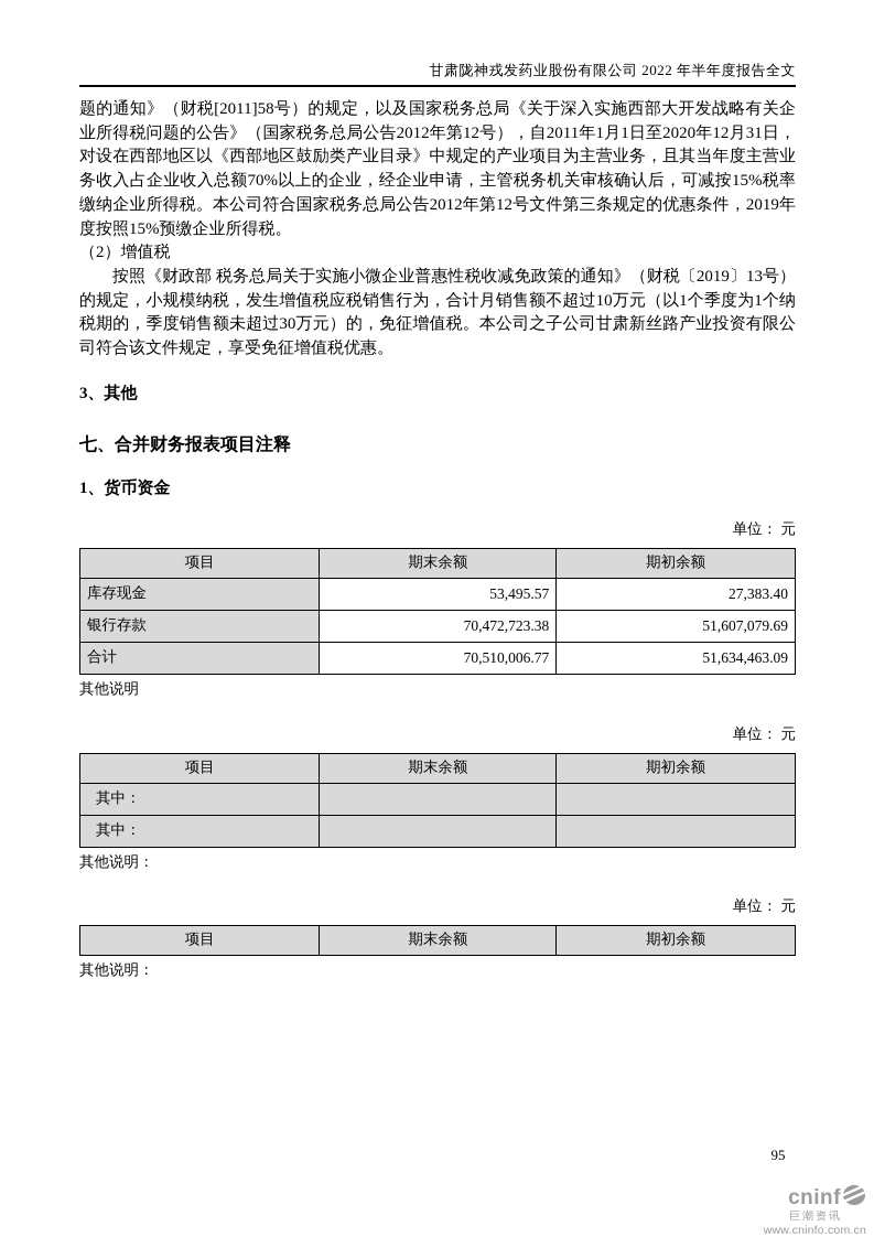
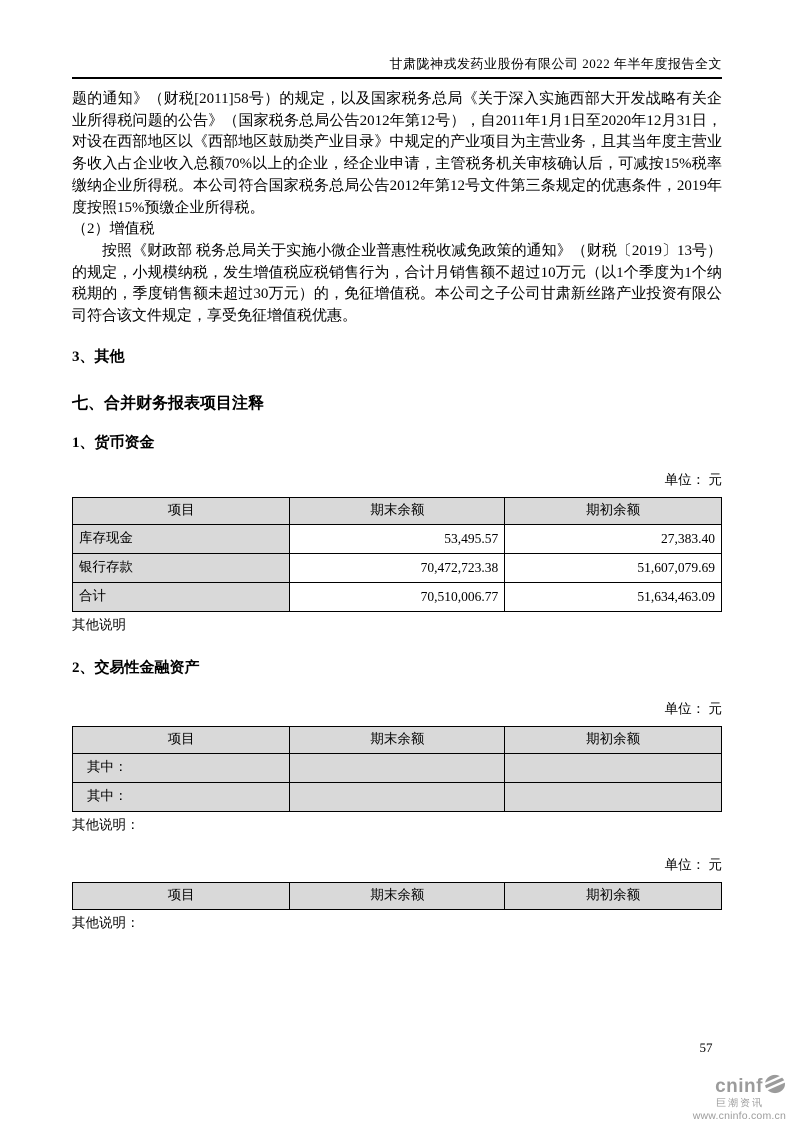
  甘肃陇神戎发药业股份有限公司 2022 年半年度报告全文
  题的通知》（财税[2011]58号）的规定，以及国家税务总局《关于深入实施西部大开发战略有关企业所得税问题的公告》（国家税务总局公告2012年第12号），自2011年1月1日至2020年12月31日，对设在西部地区以《西部地区鼓励类产业目录》中规定的产业项目为主营业务，且其当年度主营业务收入占企业收入总额70%以上的企业，经企业申请，主管税务机关审核确认后，可减按15%税率缴纳企业所得税。本公司符合国家税务总局公告2012年第12号文件第三条规定的优惠条件，2019年度按照15%预缴企业所得税。
  （2）增值税
  按照《财政部 税务总局关于实施小微企业普惠性税收减免政策的通知》（财税〔2019〕13号）的规定，小规模纳税，发生增值税应税销售行为，合计月销售额不超过10万元（以1个季度为1个纳税期的，季度销售额未超过30万元）的，免征增值税。本公司之子公司甘肃新丝路产业投资有限公司符合该文件规定，享受免征增值税优惠。
  3、其他
  七、合并财务报表项目注释
  1、货币资金
  单位： 元
  项目	期末余额	期初余额
  库存现金	53,495.57	27,383.40
  银行存款	70,472,723.38	51,607,079.69
  合计	70,510,006.77	51,634,463.09
  其他说明
+ 2、交易性金融资产
  单位： 元
  项目	期末余额	期初余额
  其中：
  其中：
  其他说明：
  单位： 元
  项目	期末余额	期初余额
  其他说明：
- 95
+ 57
  cninf
  巨潮资讯
  www.cninfo.com.cn
